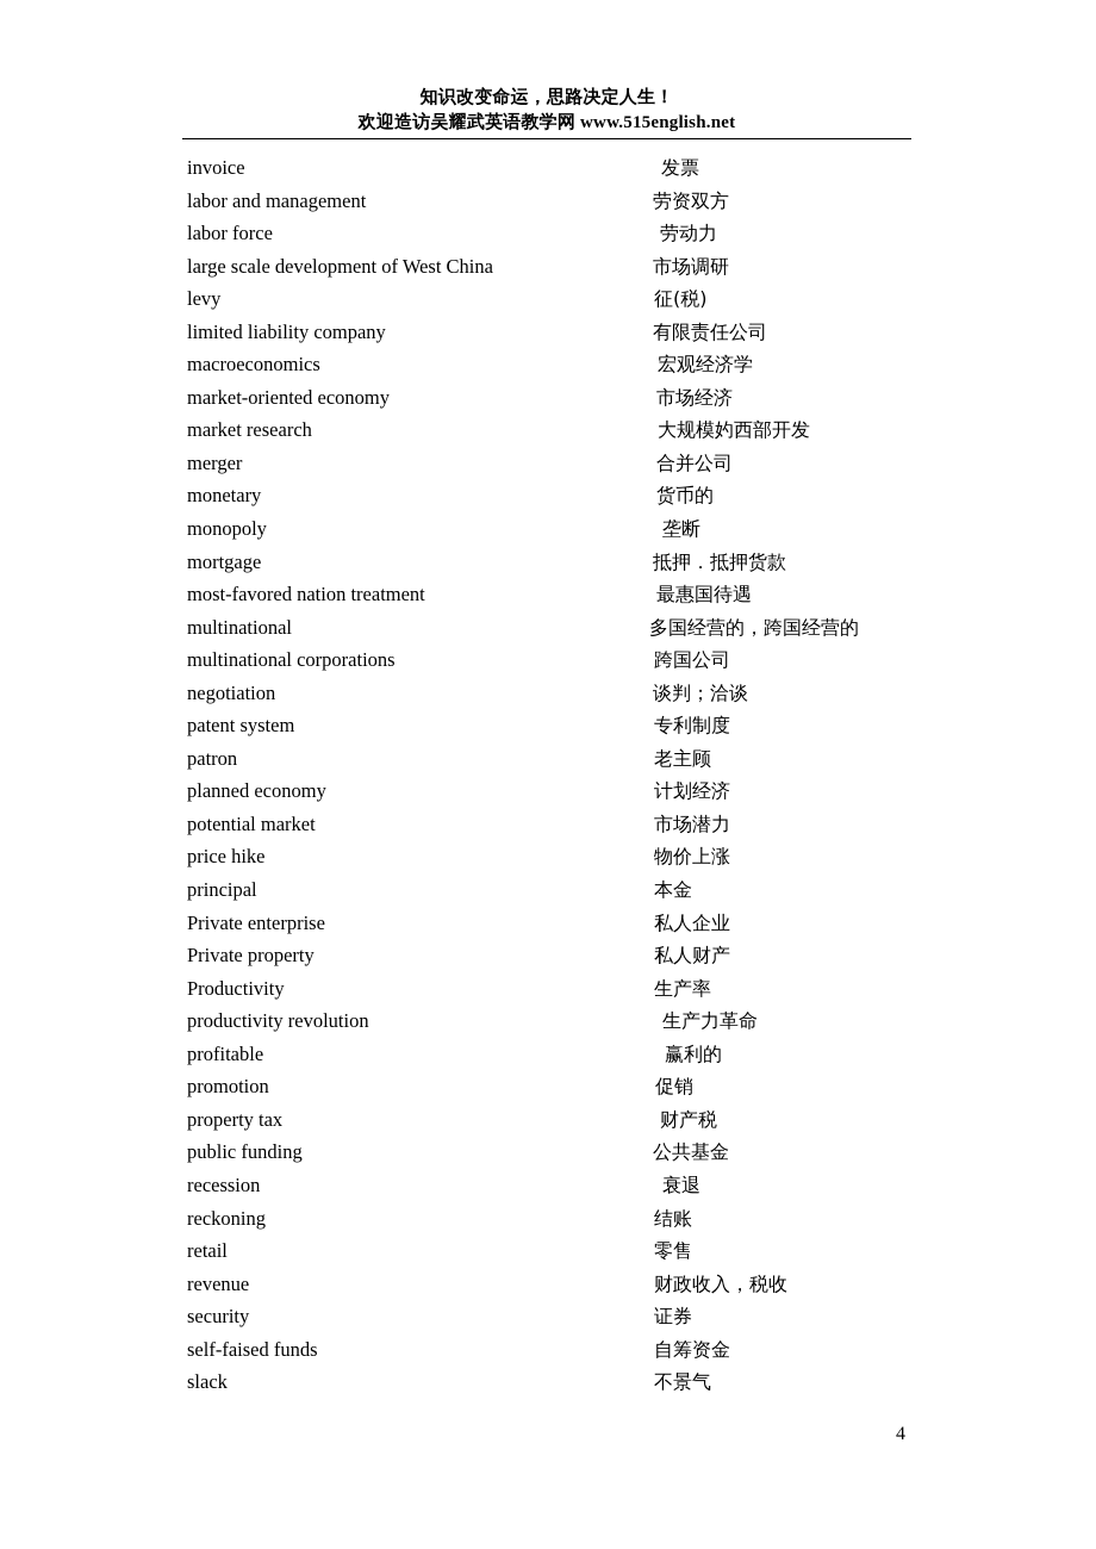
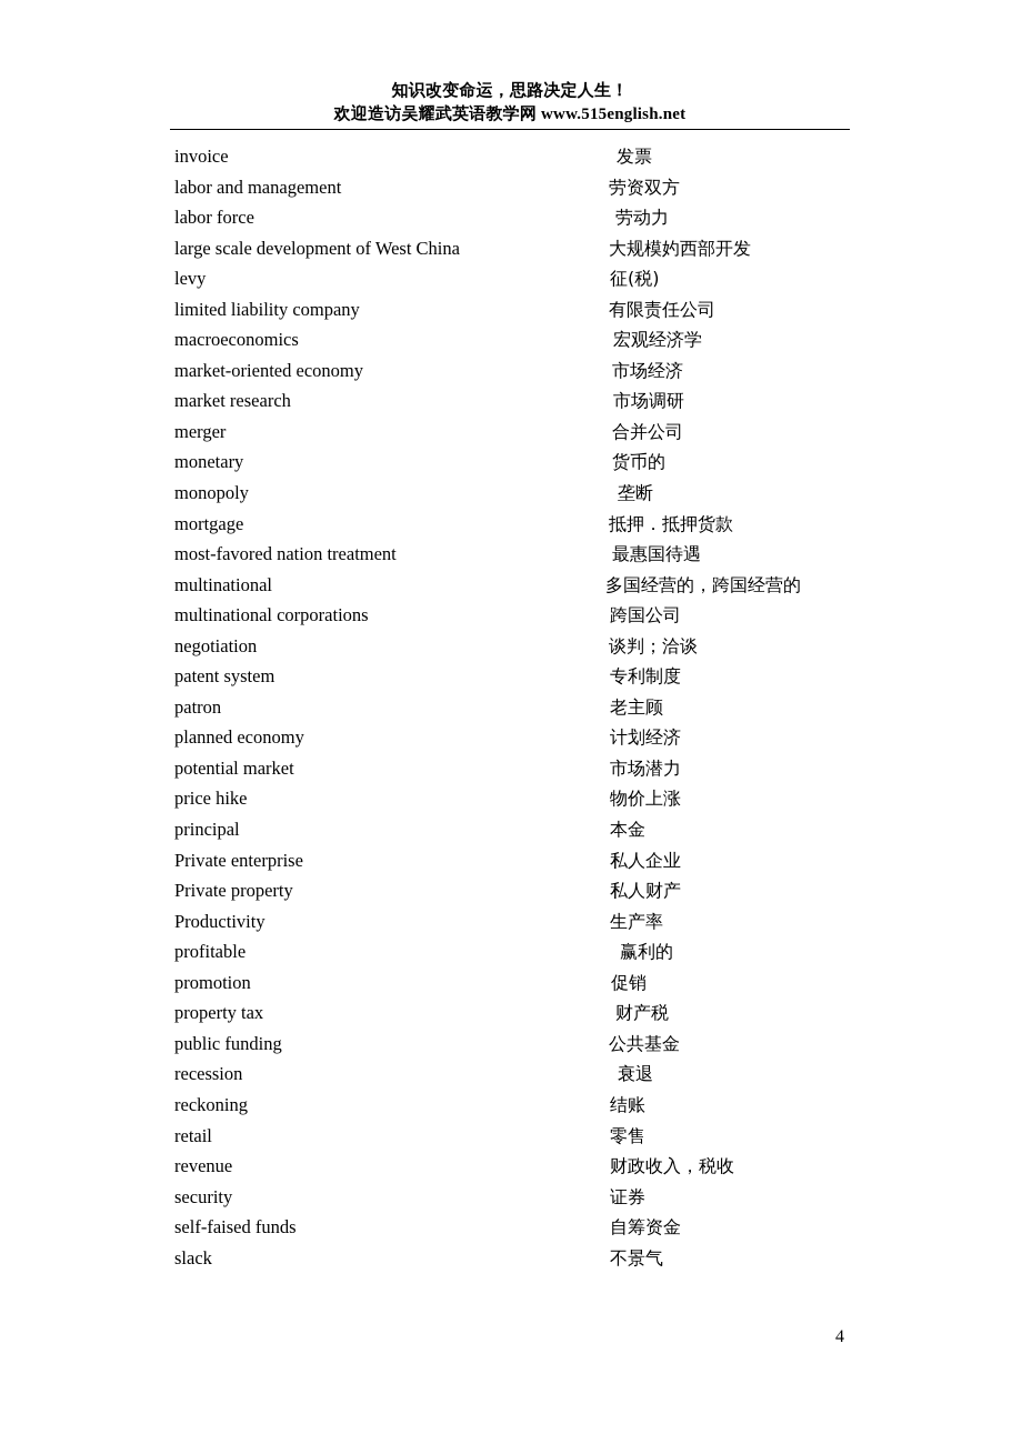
  知识改变命运，思路决定人生！
  欢迎造访吴耀武英语教学网 www.515english.net
  invoice
  发票
  labor and management
  劳资双方
  labor force
  劳动力
  large scale development of West China
- 市场调研
+ 大规模妁西部开发
  levy
  征(税)
  limited liability company
  有限责任公司
  macroeconomics
  宏观经济学
  market-oriented economy
  市场经济
  market research
- 大规模妁西部开发
+ 市场调研
  merger
  合并公司
  monetary
  货币的
  monopoly
  垄断
  mortgage
  抵押．抵押货款
  most-favored nation treatment
  最惠国待遇
  multinational
  多国经营的，跨国经营的
  multinational corporations
  跨国公司
  negotiation
  谈判；洽谈
  patent system
  专利制度
  patron
  老主顾
  planned economy
  计划经济
  potential market
  市场潜力
  price hike
  物价上涨
  principal
  本金
  Private enterprise
  私人企业
  Private property
  私人财产
  Productivity
  生产率
- productivity revolution
- 生产力革命
  profitable
  赢利的
  promotion
  促销
  property tax
  财产税
  public funding
  公共基金
  recession
  衰退
  reckoning
  结账
  retail
  零售
  revenue
  财政收入，税收
  security
  证券
  self-faised funds
  自筹资金
  slack
  不景气
  4
